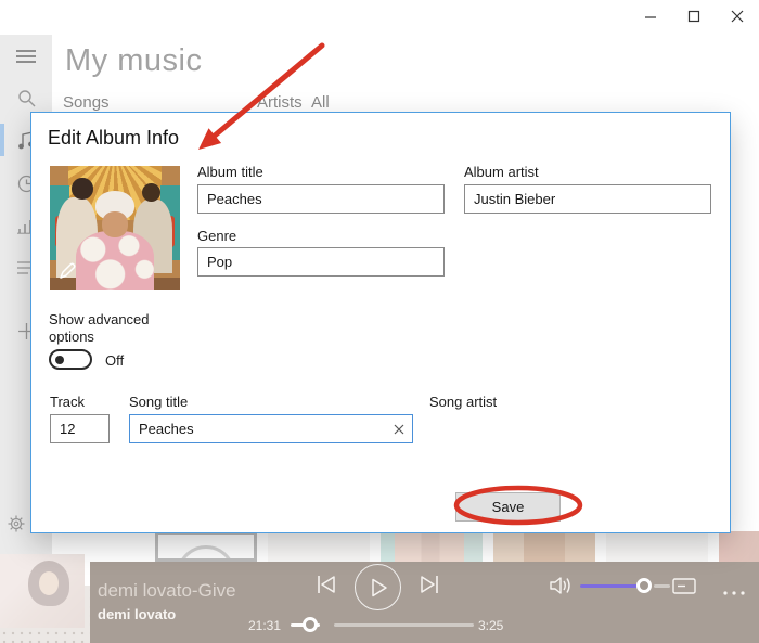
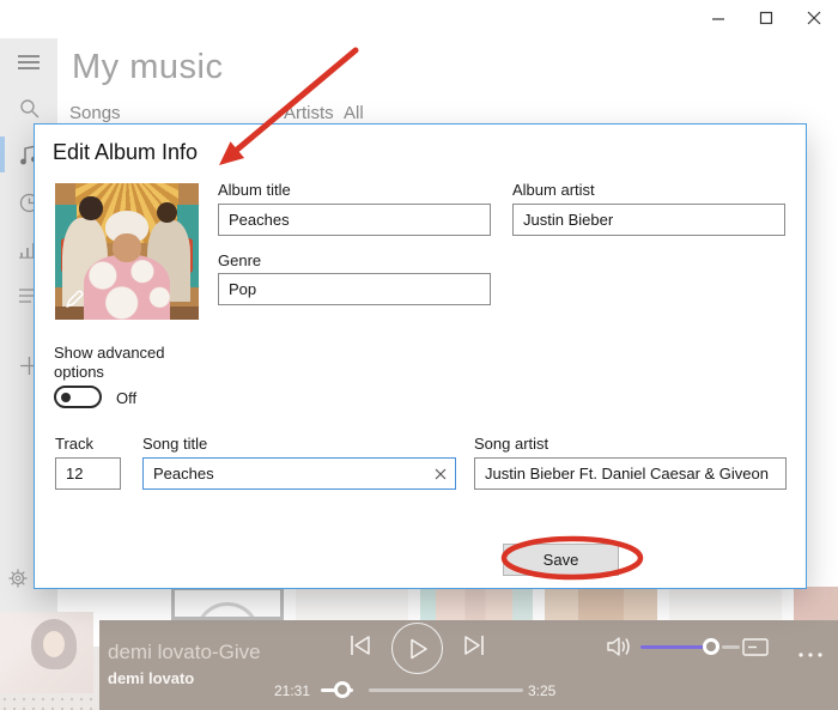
  My music
  Songs
  Artists
  All
  demi lovato-Give
  demi lovato
  21:31
  3:25
  Edit Album Info
  Album title
  Peaches
  Album artist
  Justin Bieber
  Genre
  Pop
  Show advanced options
  Off
  Track
  12
  Song title
  Peaches
  Song artist
+ Justin Bieber Ft. Daniel Caesar & Giveon
  Save
